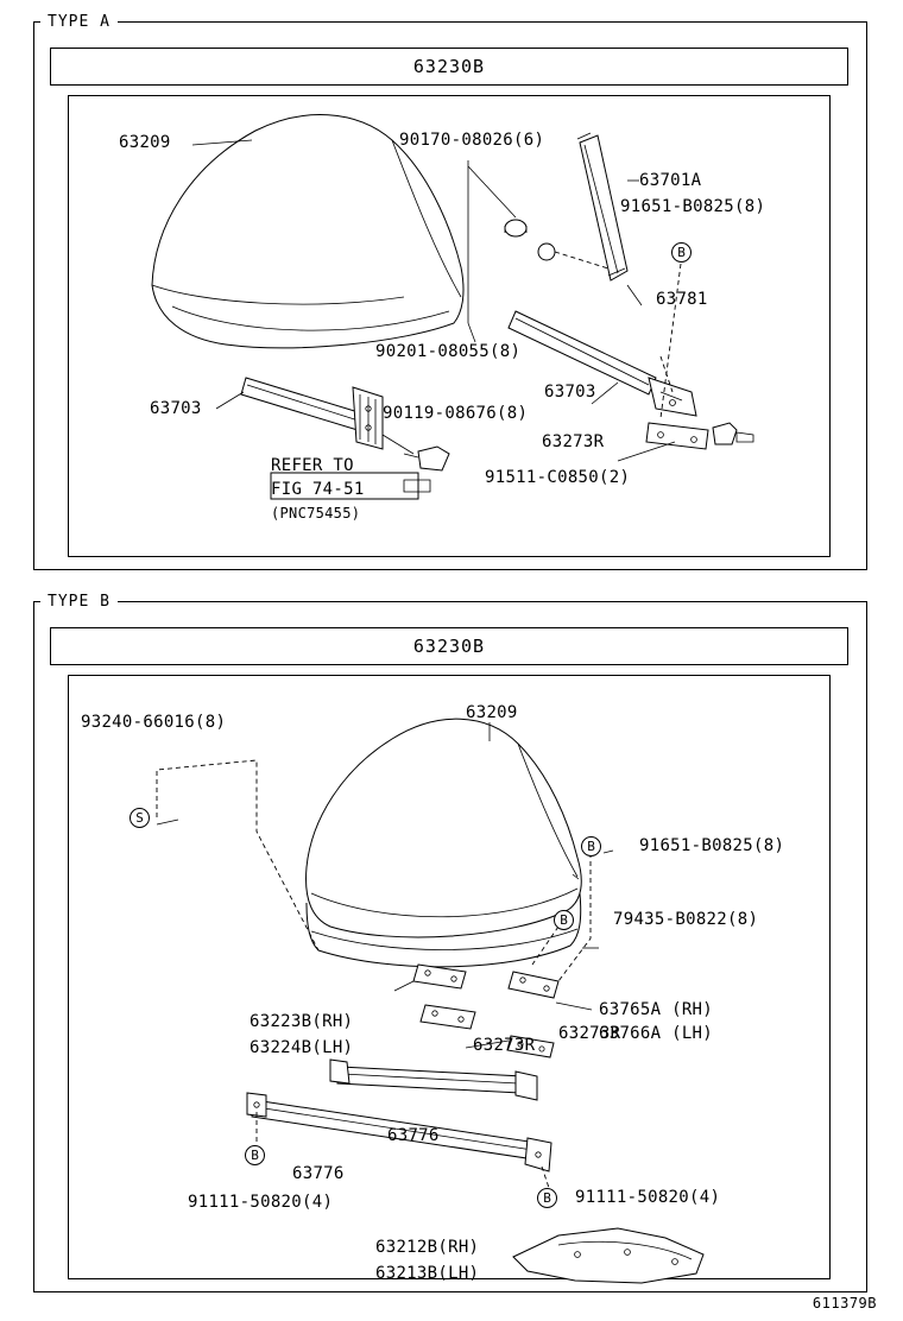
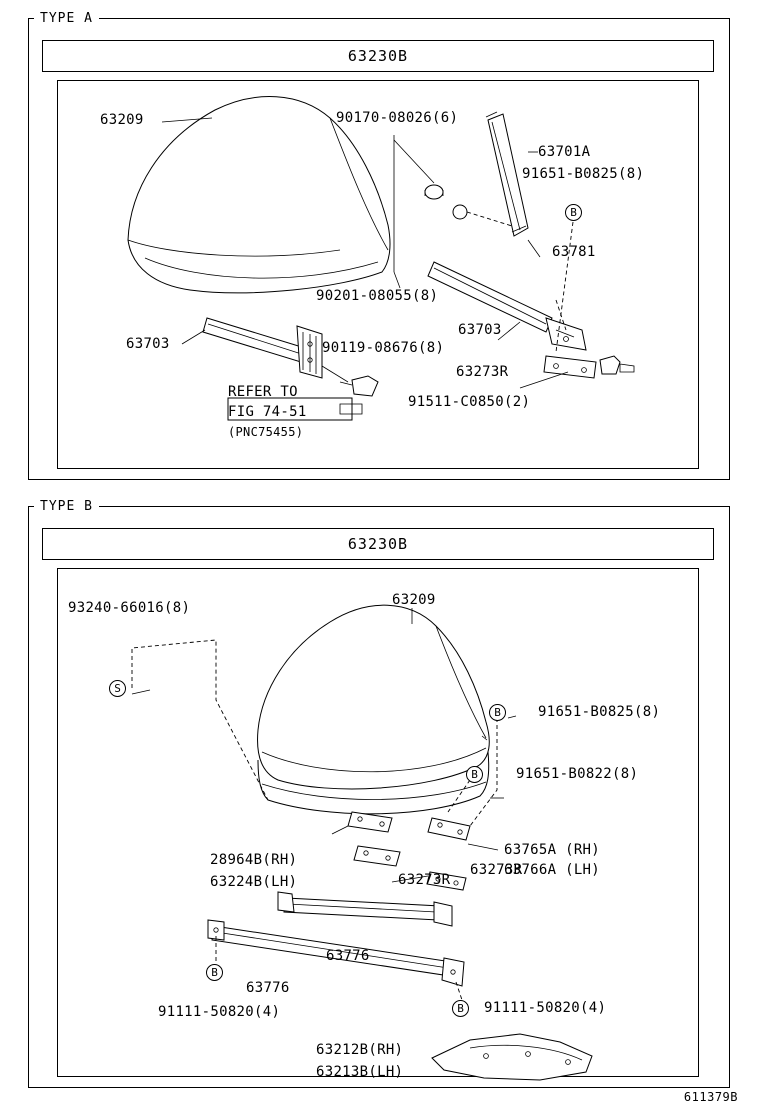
  TYPE A
  TYPE B
  63230B
  63230B
  63209
  90170-08026(6)
  63701A
  91651-B0825(8)
  B
  63781
  90201-08055(8)
  63703
  63703
  90119-08676(8)
  63273R
  91511-C0850(2)
  REFER TO
  FIG 74-51
  (PNC75455)
  93240-66016(8)
  S
  63209
  B
  91651-B0825(8)
  B
- 79435-B0822(8)
+ 91651-B0822(8)
  63765A (RH)
  63766A (LH)
- 63223B(RH)
+ 28964B(RH)
  63224B(LH)
  63273R
  63273R
  63776
  63776
  B
  B
  91111-50820(4)
  91111-50820(4)
  63212B(RH)
  63213B(LH)
  611379B
